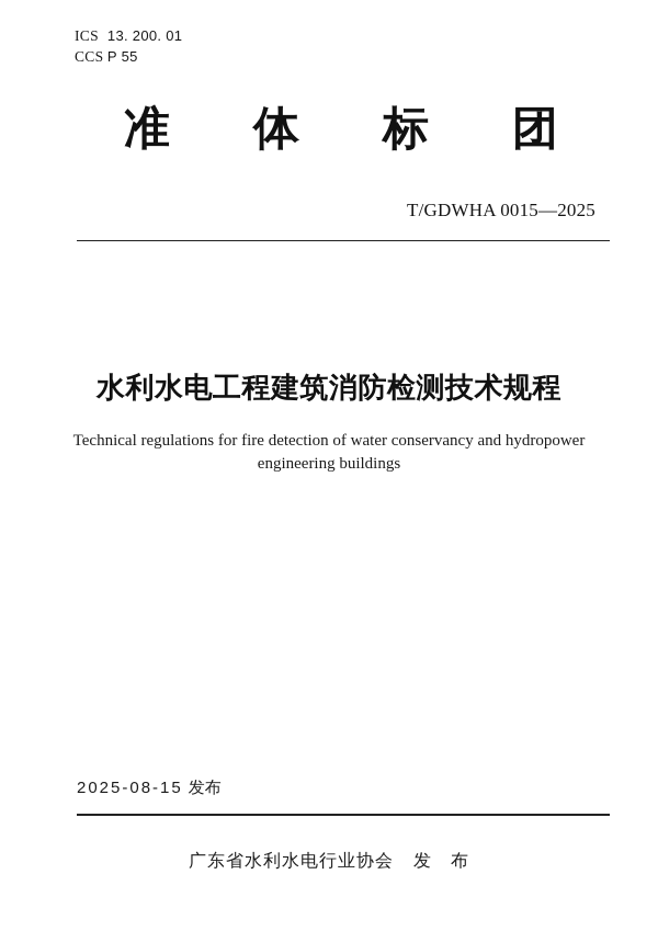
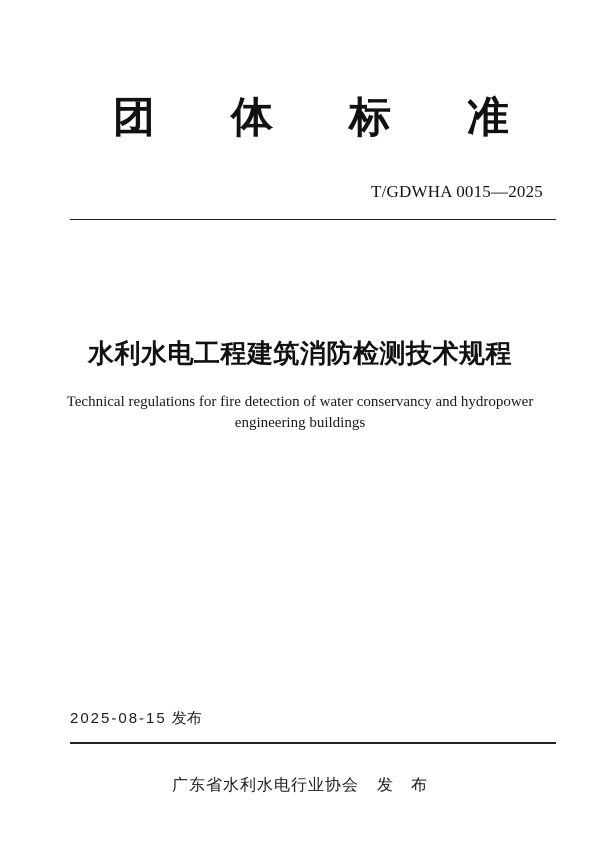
- ICS 13. 200. 01
- CCS P 55
- 准
+ 团
  体
  标
- 团
+ 准
  T/GDWHA 0015—2025
  水利水电工程建筑消防检测技术规程
  Technical regulations for fire detection of water conservancy and hydropower
  engineering buildings
  2025-08-15 发布
  广东省水利水电行业协会 发 布
